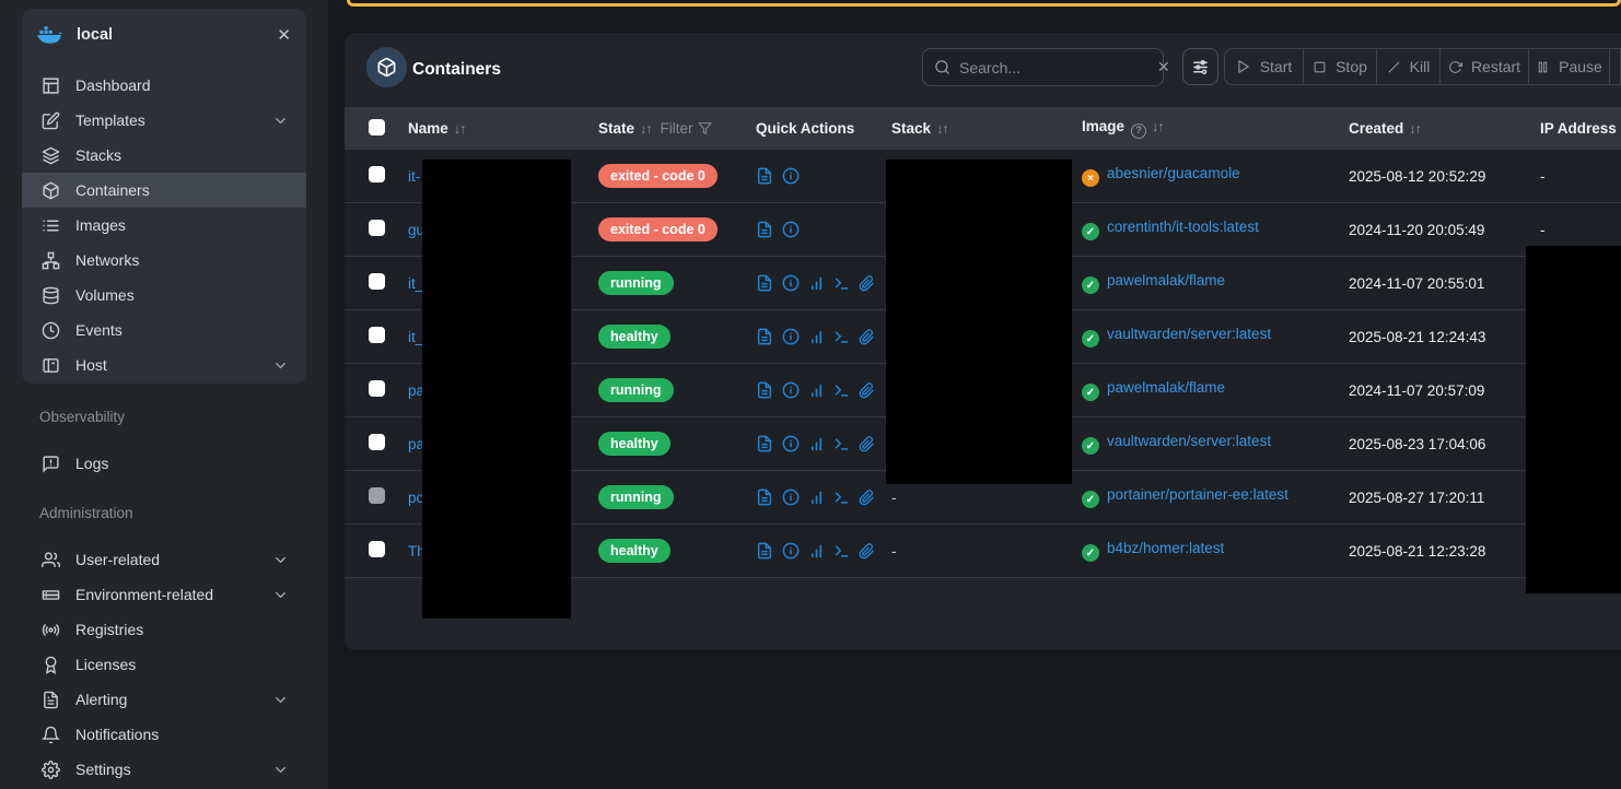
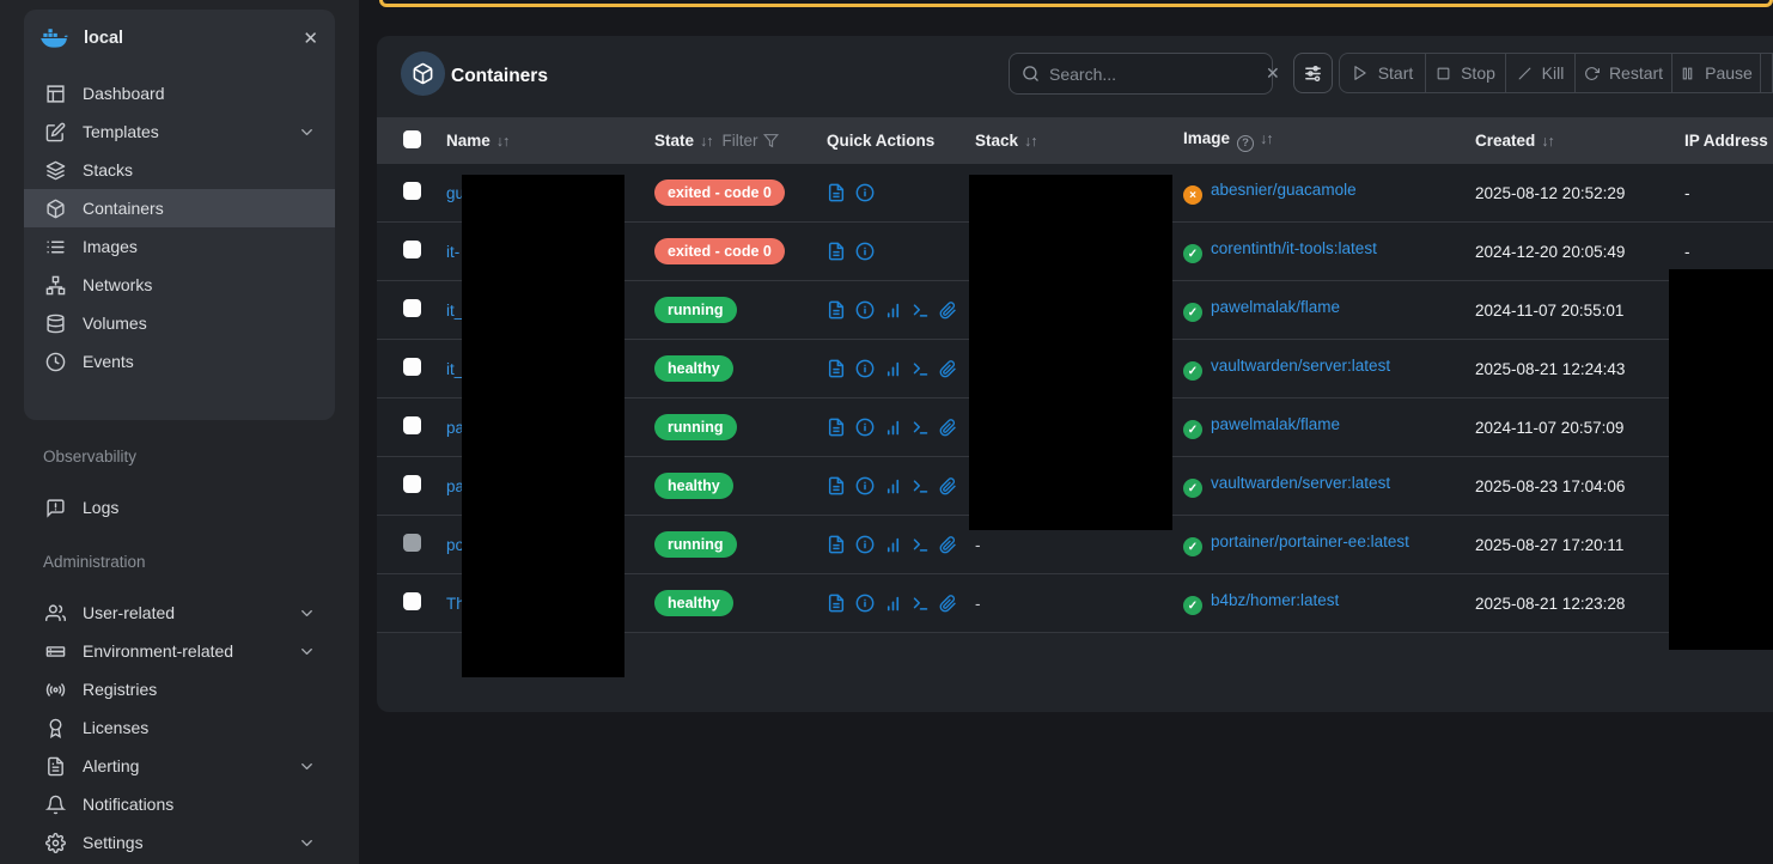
  local
  ✕
  Dashboard
  Templates
  Stacks
  Containers
  Images
  Networks
  Volumes
  Events
- Host
  Observability
  Logs
  Administration
  User-related
  Environment-related
  Registries
  Licenses
  Alerting
  Notifications
  Settings
  Containers
  Search...
  ✕
  Start
  Stop
  Kill
  Restart
  Pause
  Name ↓↑
  State ↓↑
  Filter
  Quick Actions
  Stack ↓↑
  Image ? ↓↑
  Created ↓↑
  IP Address
- it-
+ gu
  exited - code 0
  × abesnier/guacamole
  2025-08-12 20:52:29
  -
- gu
+ it-
  exited - code 0
  ✓ corentinth/it-tools:latest
- 2024-11-20 20:05:49
+ 2024-12-20 20:05:49
  -
  it_
  running
  ✓ pawelmalak/flame
  2024-11-07 20:55:01
  it_
  healthy
  ✓ vaultwarden/server:latest
  2025-08-21 12:24:43
  pa
  running
  ✓ pawelmalak/flame
  2024-11-07 20:57:09
  pa
  healthy
  ✓ vaultwarden/server:latest
  2025-08-23 17:04:06
  po
  running
  -
  ✓ portainer/portainer-ee:latest
  2025-08-27 17:20:11
  Th
  healthy
  -
  ✓ b4bz/homer:latest
  2025-08-21 12:23:28
